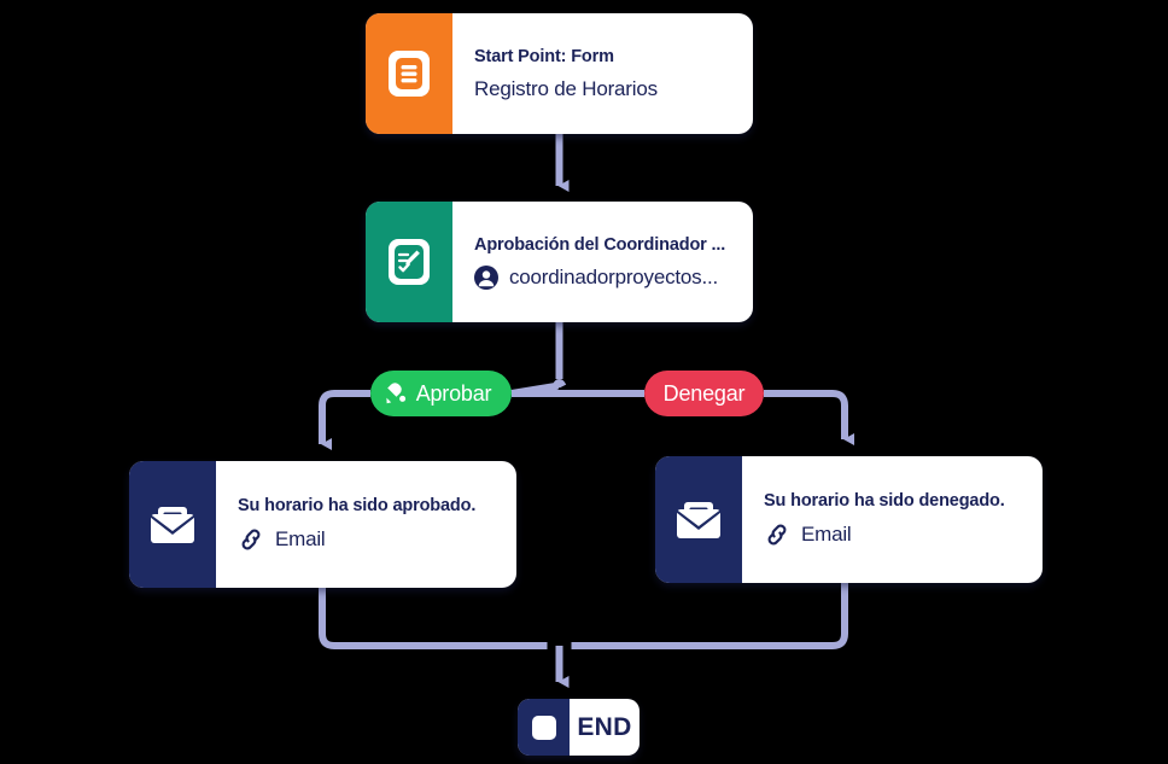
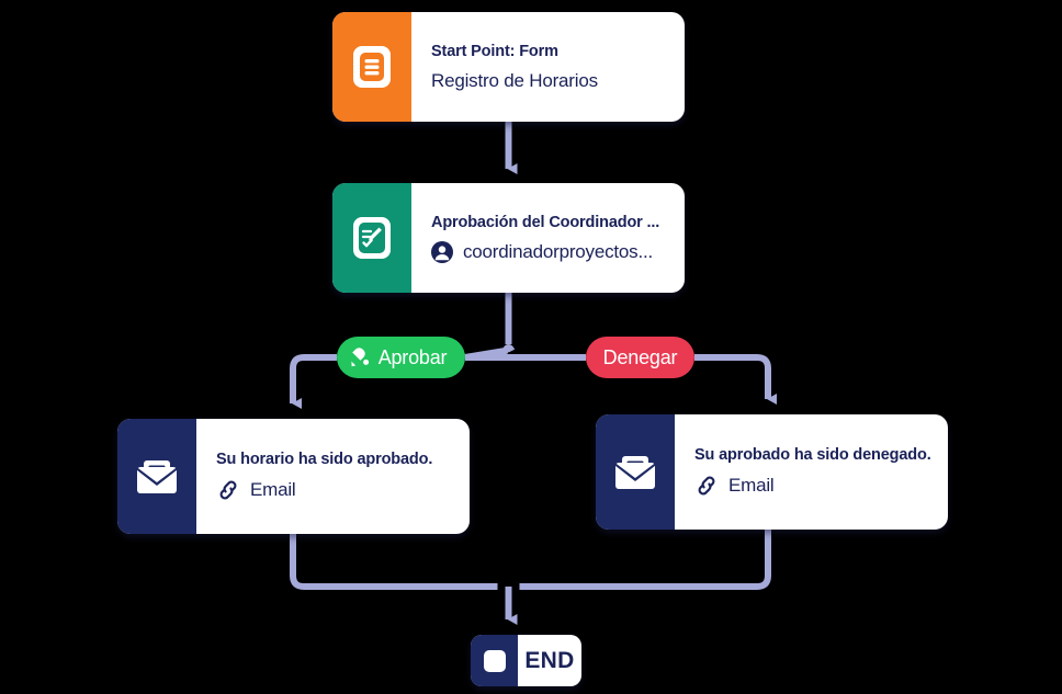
  Start Point: Form
  Registro de Horarios
  Aprobación del Coordinador ...
  coordinadorproyectos...
  Aprobar
  Denegar
  Su horario ha sido aprobado.
  Email
- Su horario ha sido denegado.
+ Su aprobado ha sido denegado.
  Email
  END
